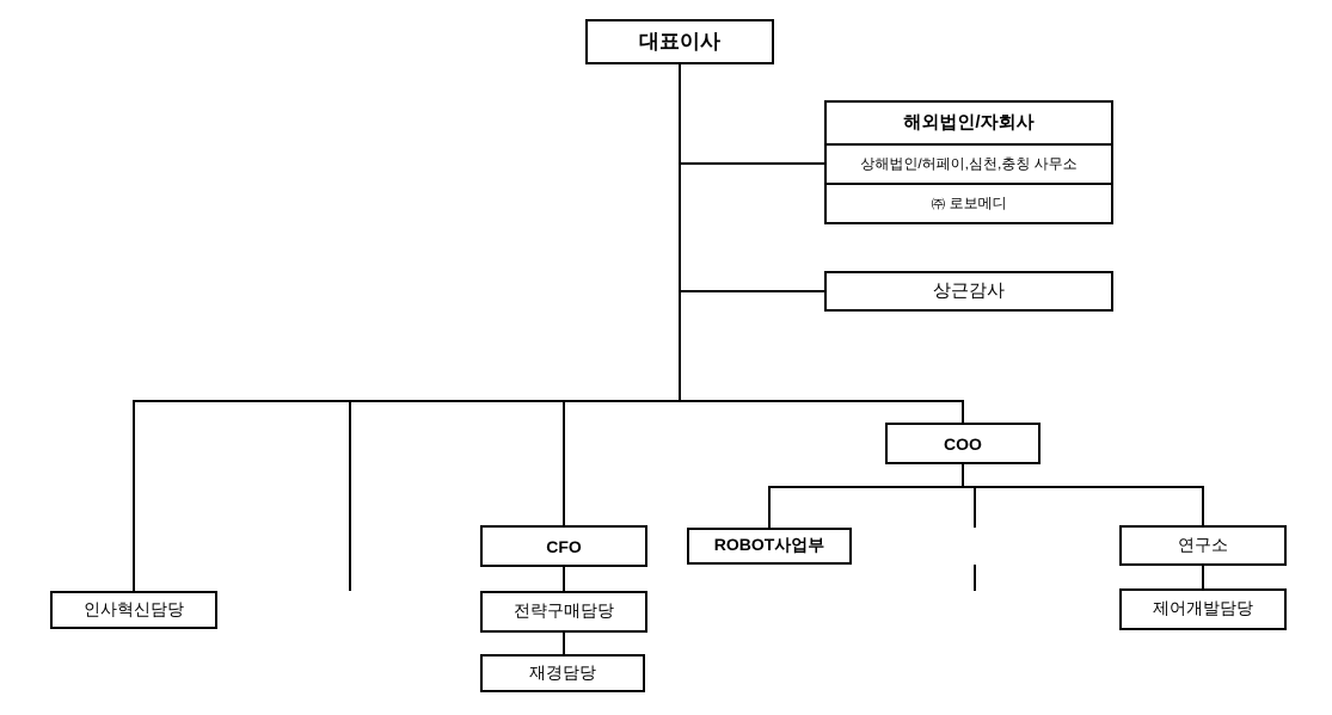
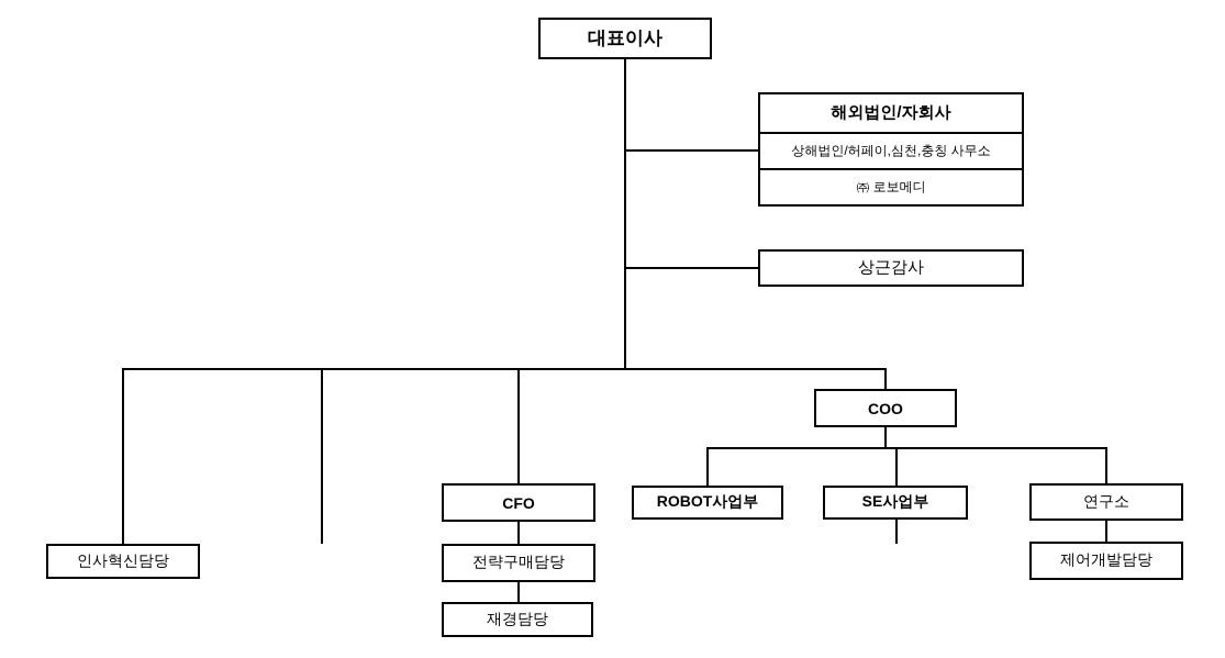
  대표이사
  해외법인/자회사
  상해법인/허페이,심천,충칭 사무소
  ㈜ 로보메디
  상근감사
  COO
  CFO
  ROBOT사업부
+ SE사업부
  연구소
  인사혁신담당
  전략구매담당
  재경담당
  제어개발담당
